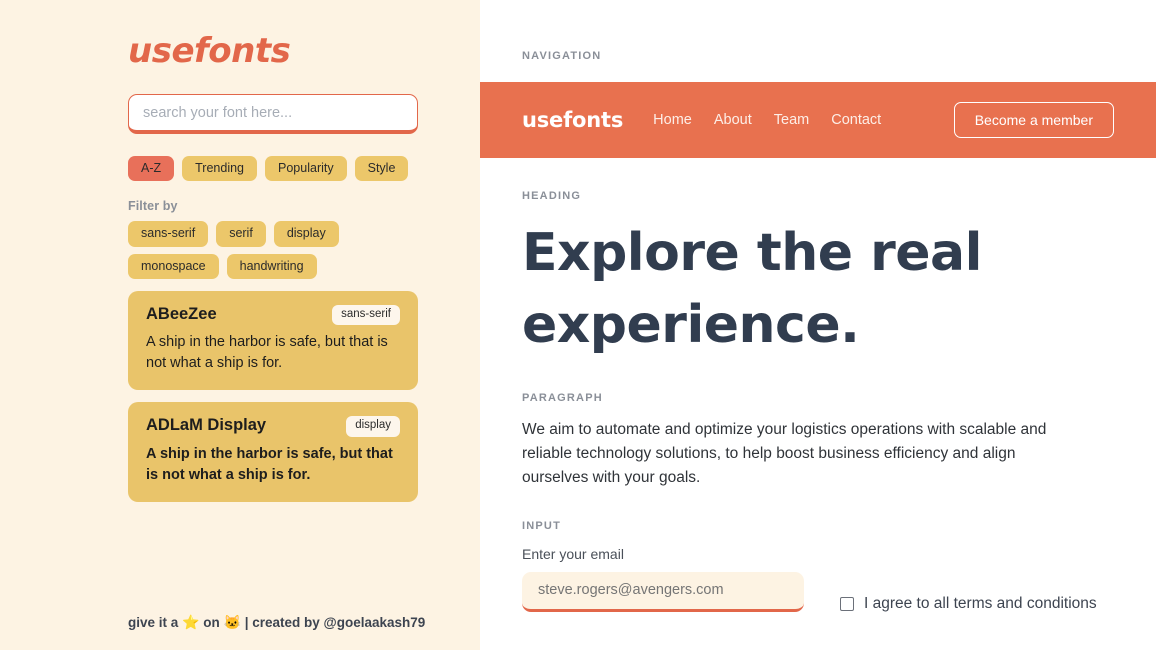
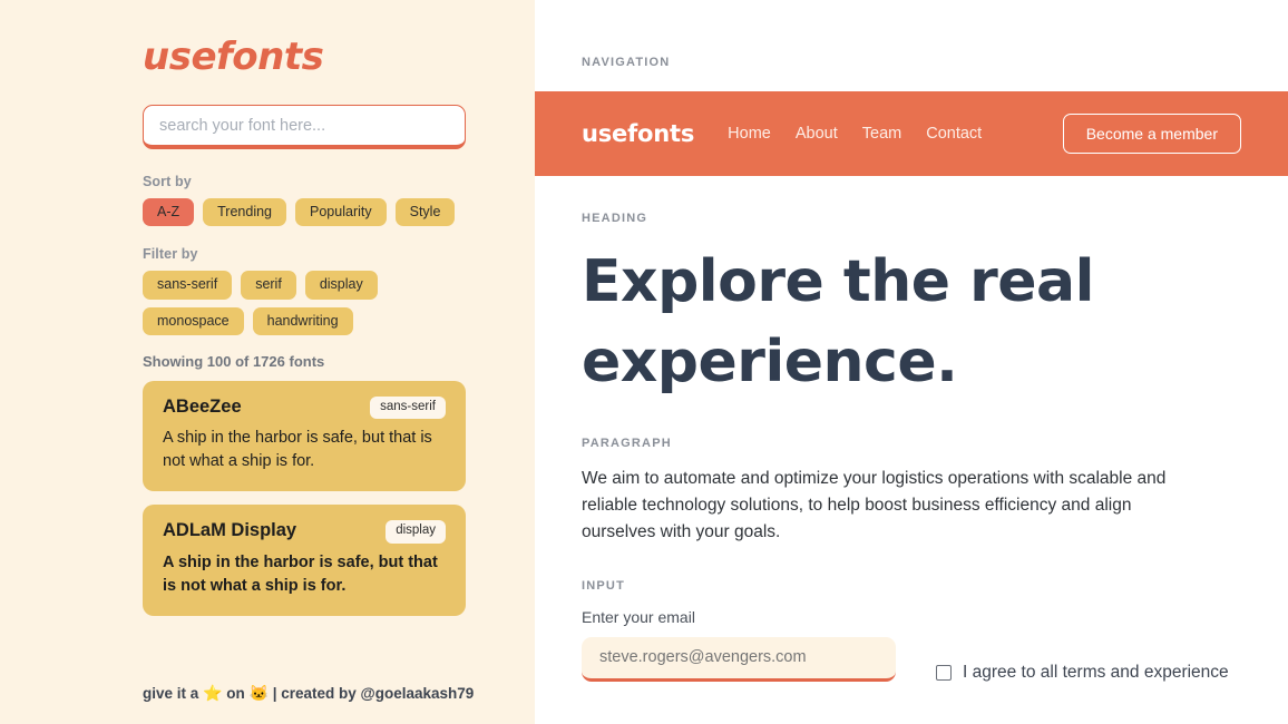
  usefonts
  search your font here...
+ Sort by
  A-Z
  Trending
  Popularity
  Style
  Filter by
  sans-serif
  serif
  display
  monospace
  handwriting
+ Showing 100 of 1726 fonts
  ABeeZee
  sans-serif
  A ship in the harbor is safe, but that is not what a ship is for.
  ADLaM Display
  display
  A ship in the harbor is safe, but that is not what a ship is for.
  give it a ⭐ on 🐱 | created by @goelaakash79
  NAVIGATION
  usefonts
  Home
  About
  Team
  Contact
  Become a member
  HEADING
  Explore the real experience.
  PARAGRAPH
  We aim to automate and optimize your logistics operations with scalable and reliable technology solutions, to help boost business efficiency and align ourselves with your goals.
  INPUT
  Enter your email
  steve.rogers@avengers.com
- I agree to all terms and conditions
+ I agree to all terms and experience
